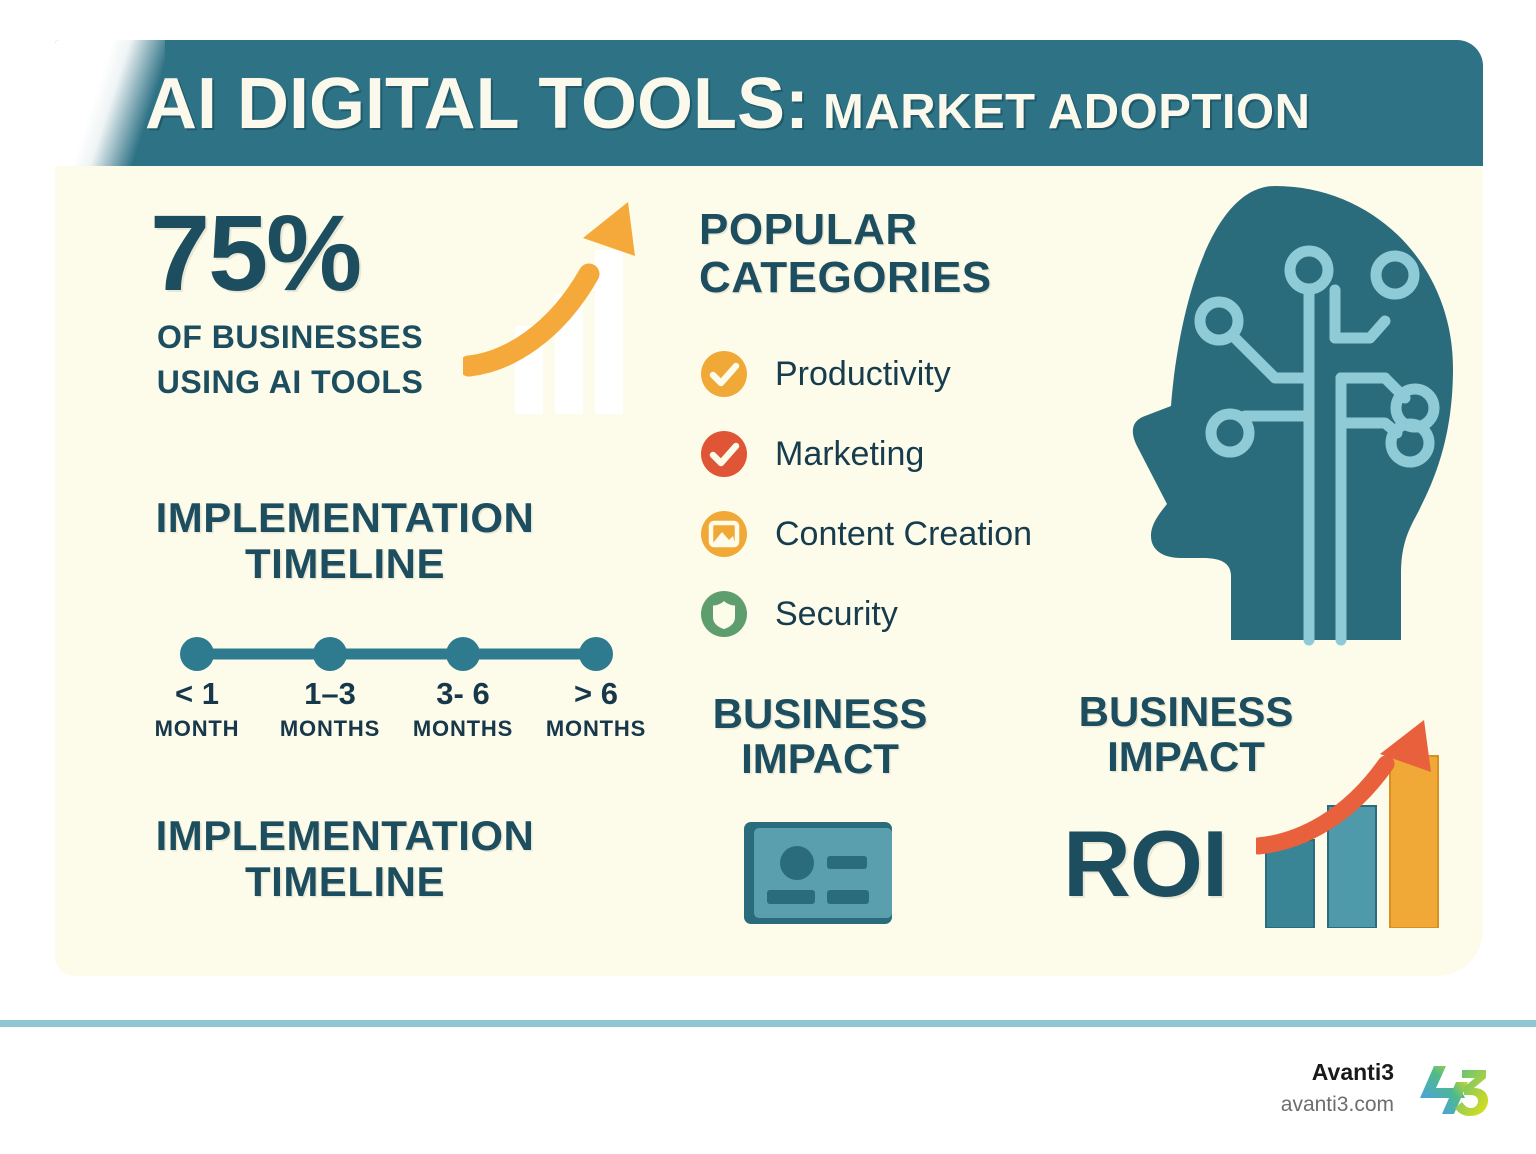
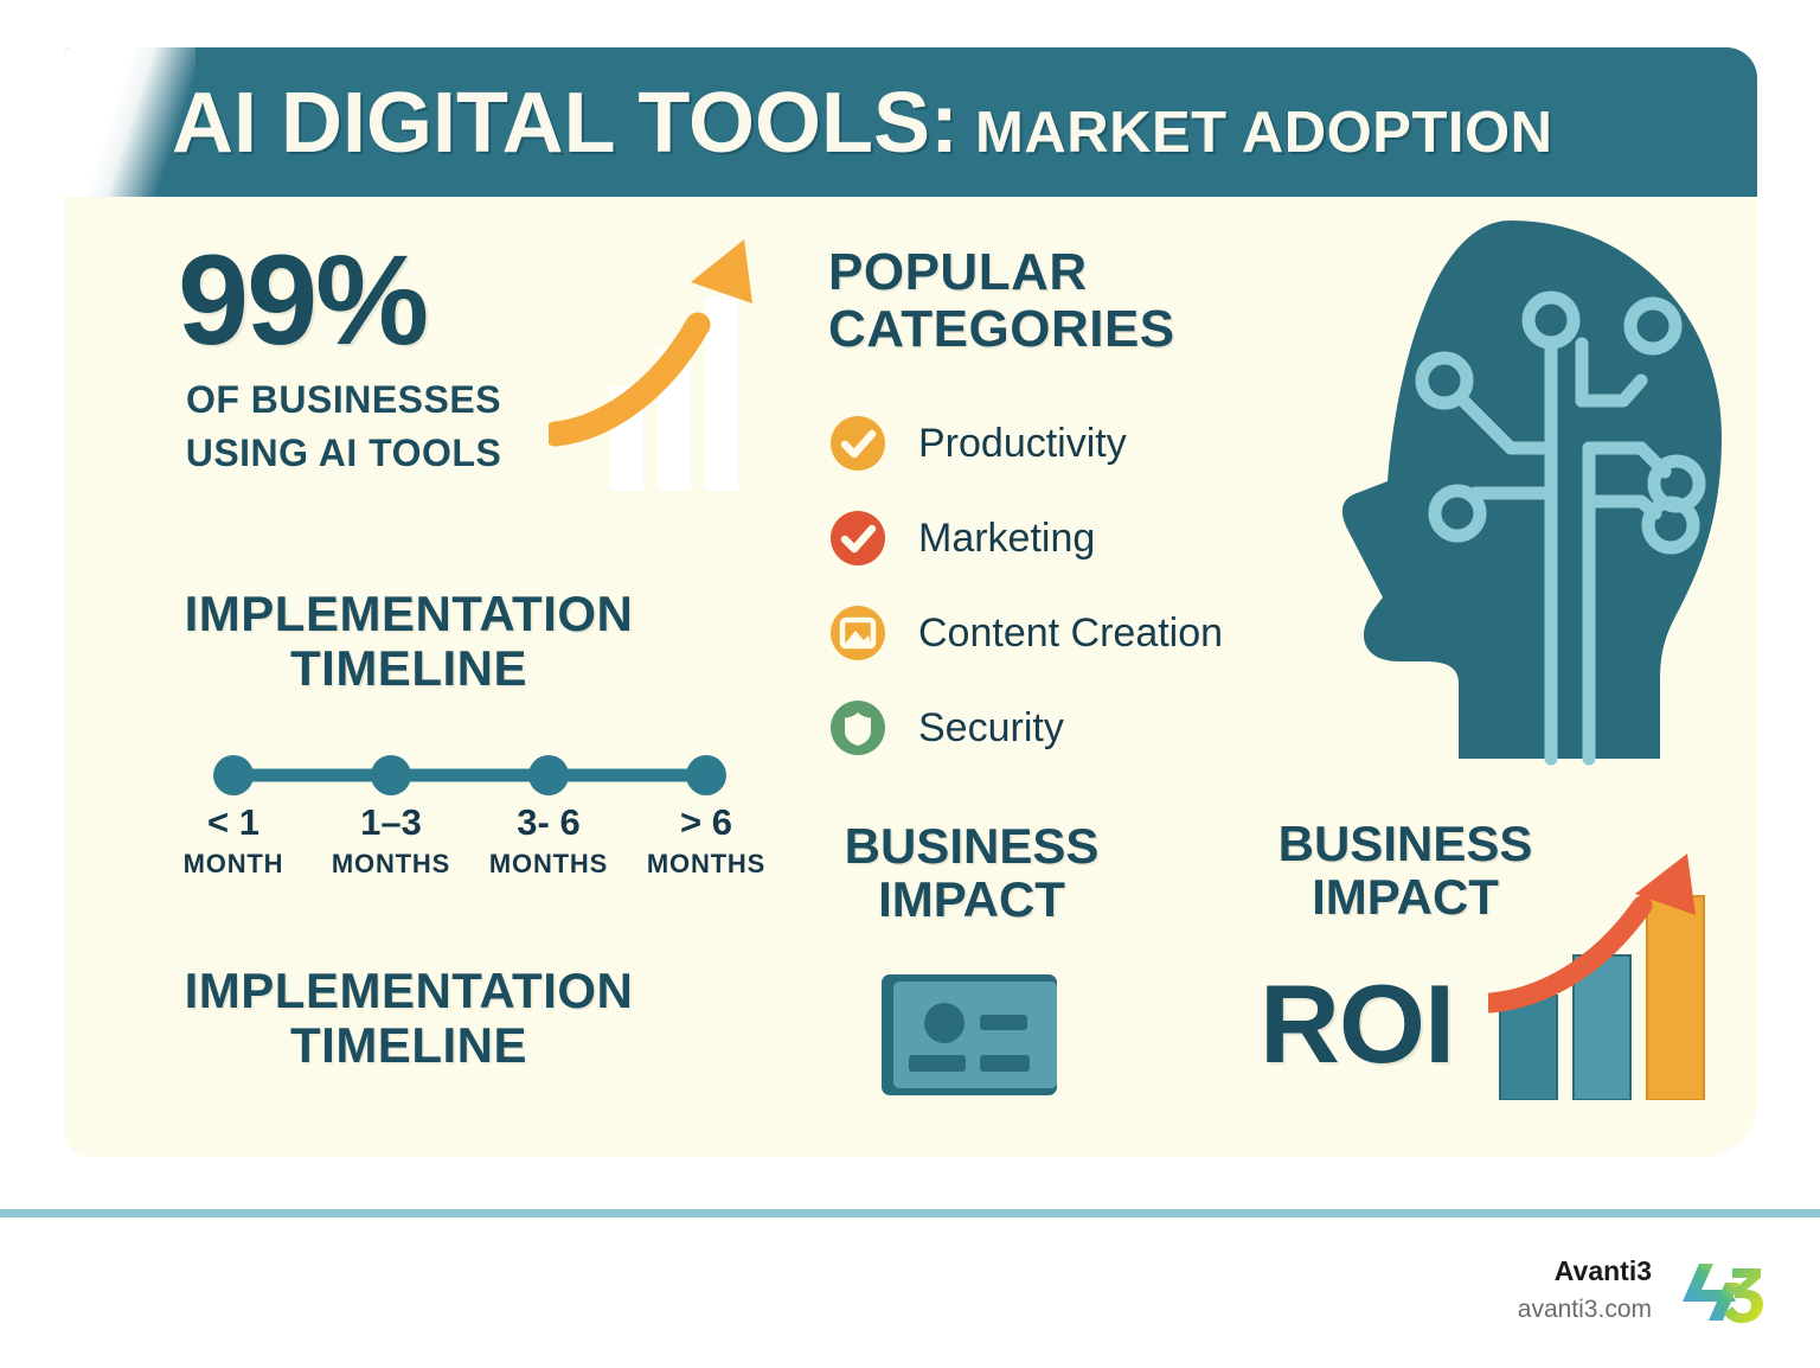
  AI DIGITAL TOOLS:
  MARKET ADOPTION
- 75%
+ 99%
  OF BUSINESSES
  USING AI TOOLS
  IMPLEMENTATION
  TIMELINE
  < 1
  MONTH
  1–3
  MONTHS
  3- 6
  MONTHS
  > 6
  MONTHS
  IMPLEMENTATION
  TIMELINE
  POPULAR
  CATEGORIES
  Productivity
  Marketing
  Content Creation
  Security
  BUSINESS
  IMPACT
  BUSINESS
  IMPACT
  ROI
  Avanti3
  avanti3.com
